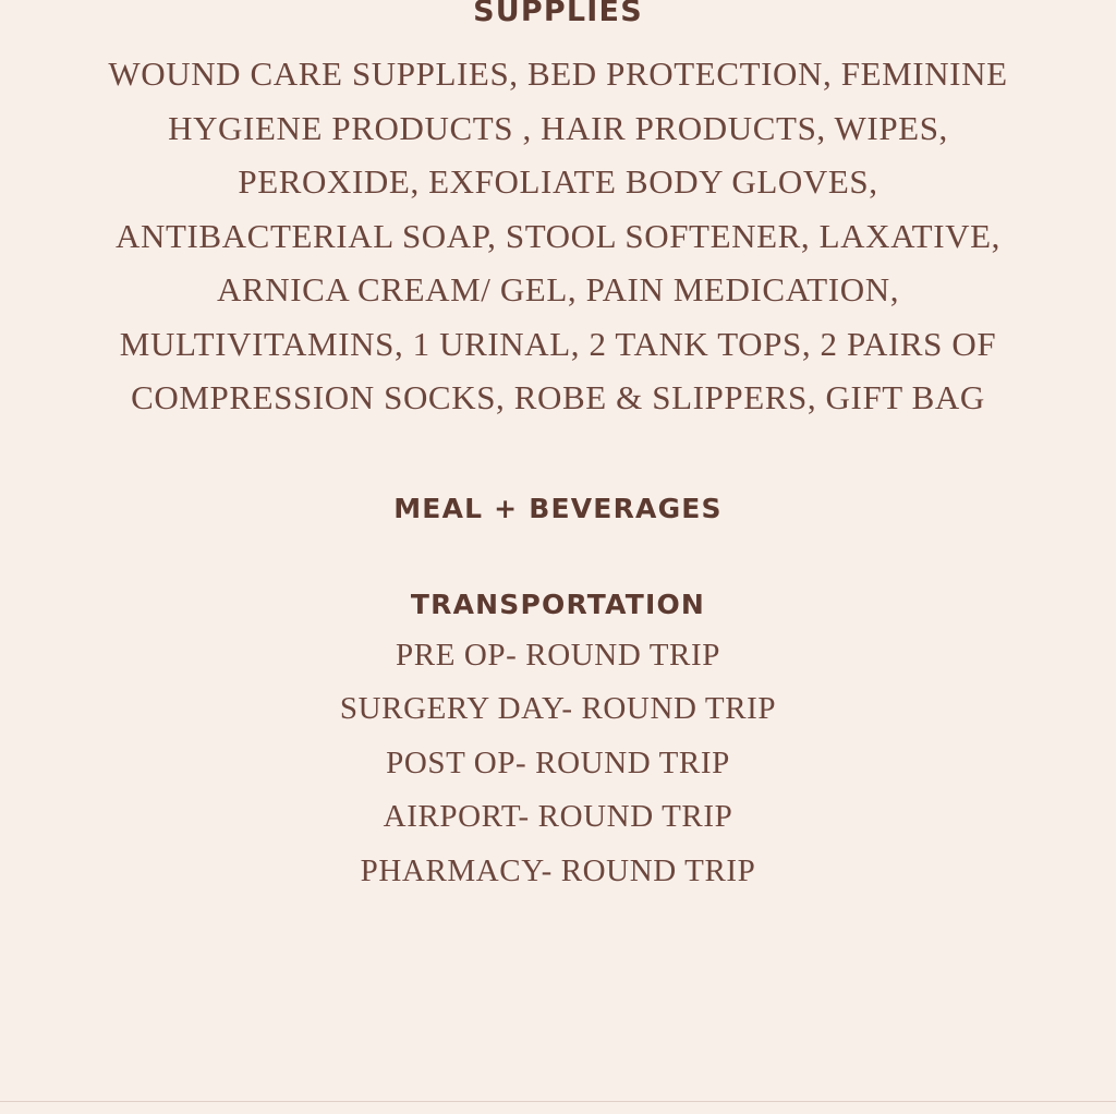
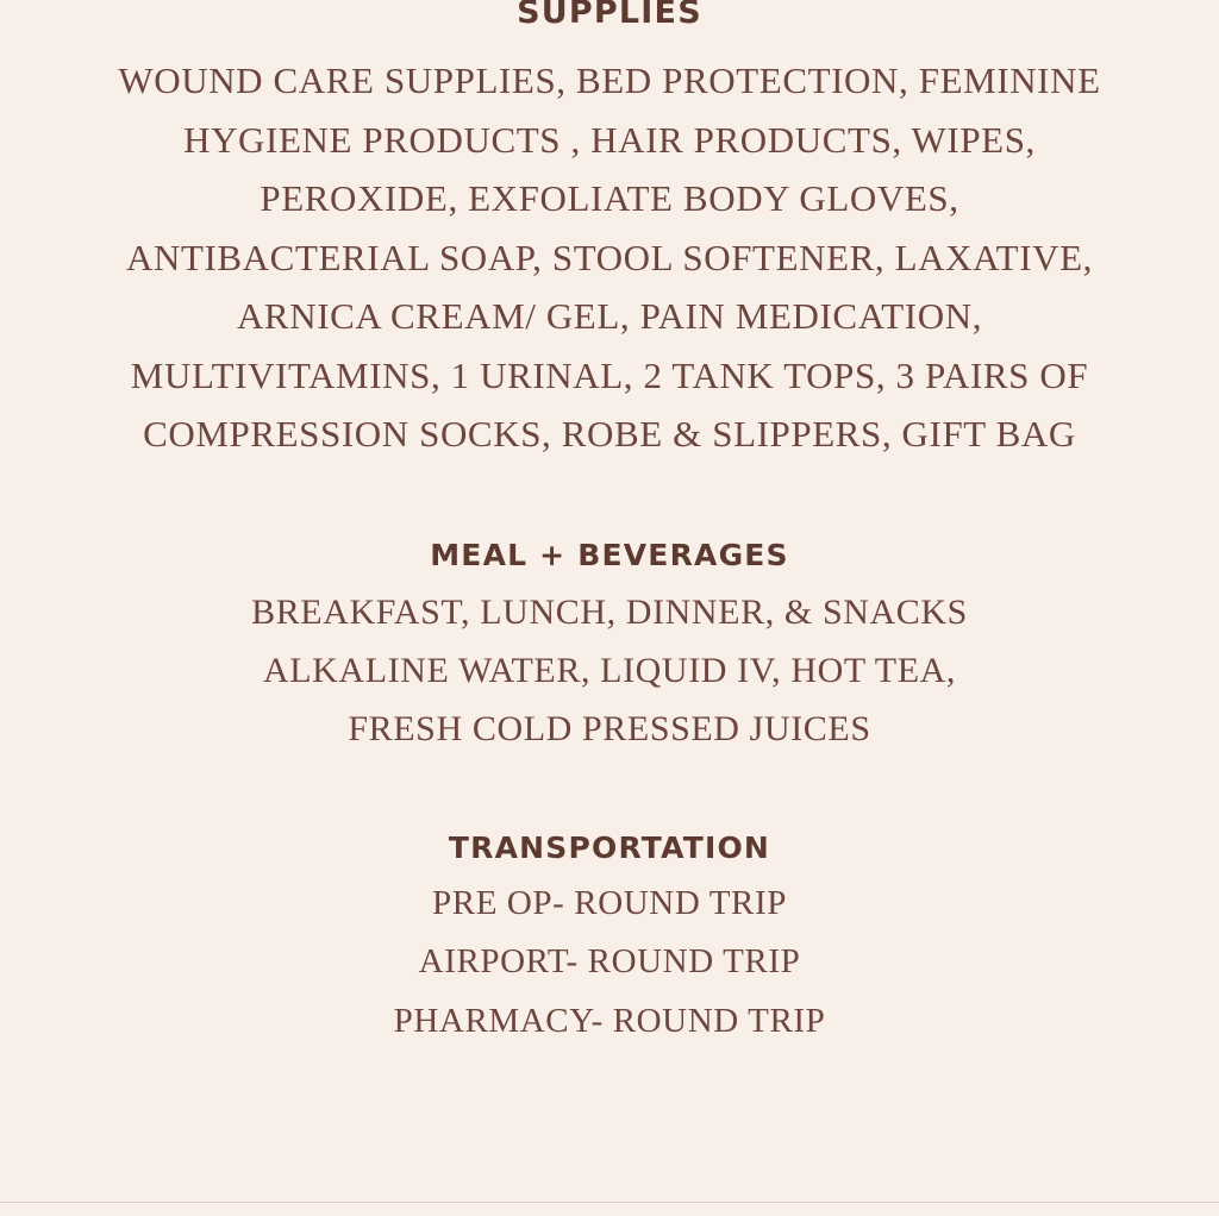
  SUPPLIES
- WOUND CARE SUPPLIES, BED PROTECTION, FEMININE HYGIENE PRODUCTS , HAIR PRODUCTS, WIPES, PEROXIDE, EXFOLIATE BODY GLOVES, ANTIBACTERIAL SOAP, STOOL SOFTENER, LAXATIVE, ARNICA CREAM/ GEL, PAIN MEDICATION, MULTIVITAMINS, 1 URINAL, 2 TANK TOPS, 2 PAIRS OF COMPRESSION SOCKS, ROBE & SLIPPERS, GIFT BAG
+ WOUND CARE SUPPLIES, BED PROTECTION, FEMININE HYGIENE PRODUCTS , HAIR PRODUCTS, WIPES, PEROXIDE, EXFOLIATE BODY GLOVES, ANTIBACTERIAL SOAP, STOOL SOFTENER, LAXATIVE, ARNICA CREAM/ GEL, PAIN MEDICATION, MULTIVITAMINS, 1 URINAL, 2 TANK TOPS, 3 PAIRS OF COMPRESSION SOCKS, ROBE & SLIPPERS, GIFT BAG
  MEAL + BEVERAGES
+ BREAKFAST, LUNCH, DINNER, & SNACKS
+ ALKALINE WATER, LIQUID IV, HOT TEA,
+ FRESH COLD PRESSED JUICES
  TRANSPORTATION
  PRE OP- ROUND TRIP
- SURGERY DAY- ROUND TRIP
- POST OP- ROUND TRIP
  AIRPORT- ROUND TRIP
  PHARMACY- ROUND TRIP
